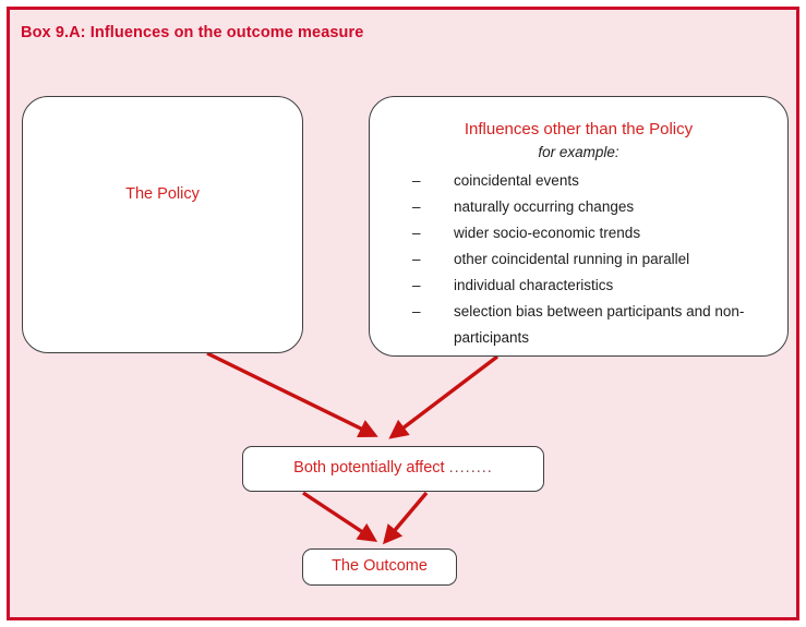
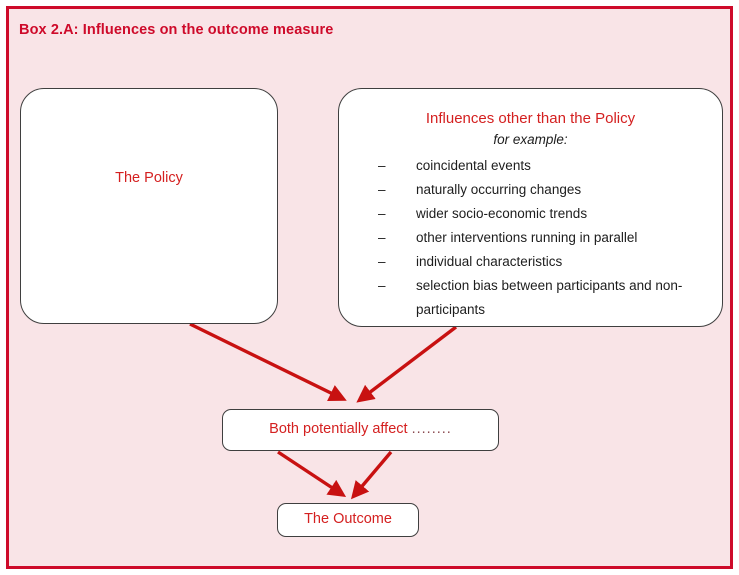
- Box 9.A: Influences on the outcome measure
+ Box 2.A: Influences on the outcome measure
  The Policy
  Influences other than the Policy
  for example:
  –
  coincidental events
  –
  naturally occurring changes
  –
  wider socio-economic trends
  –
- other coincidental running in parallel
+ other interventions running in parallel
  –
  individual characteristics
  –
  selection bias between participants and non-participants
  Both potentially affect ........
  The Outcome
